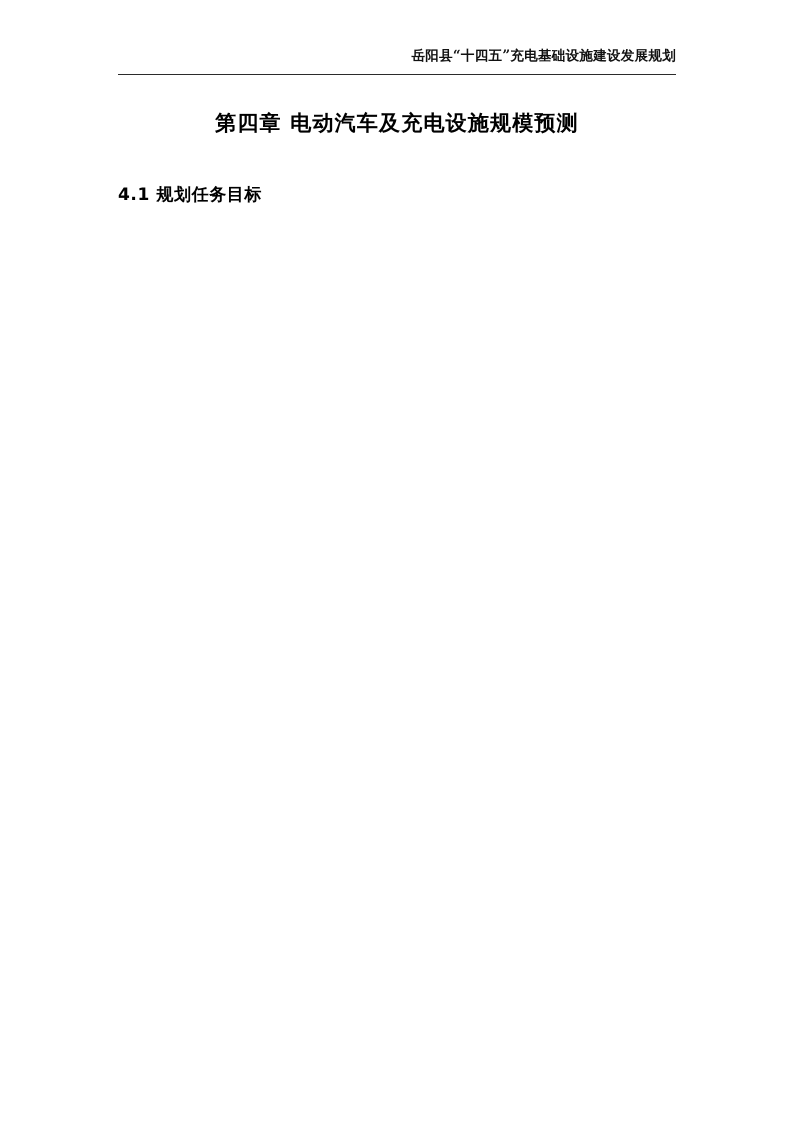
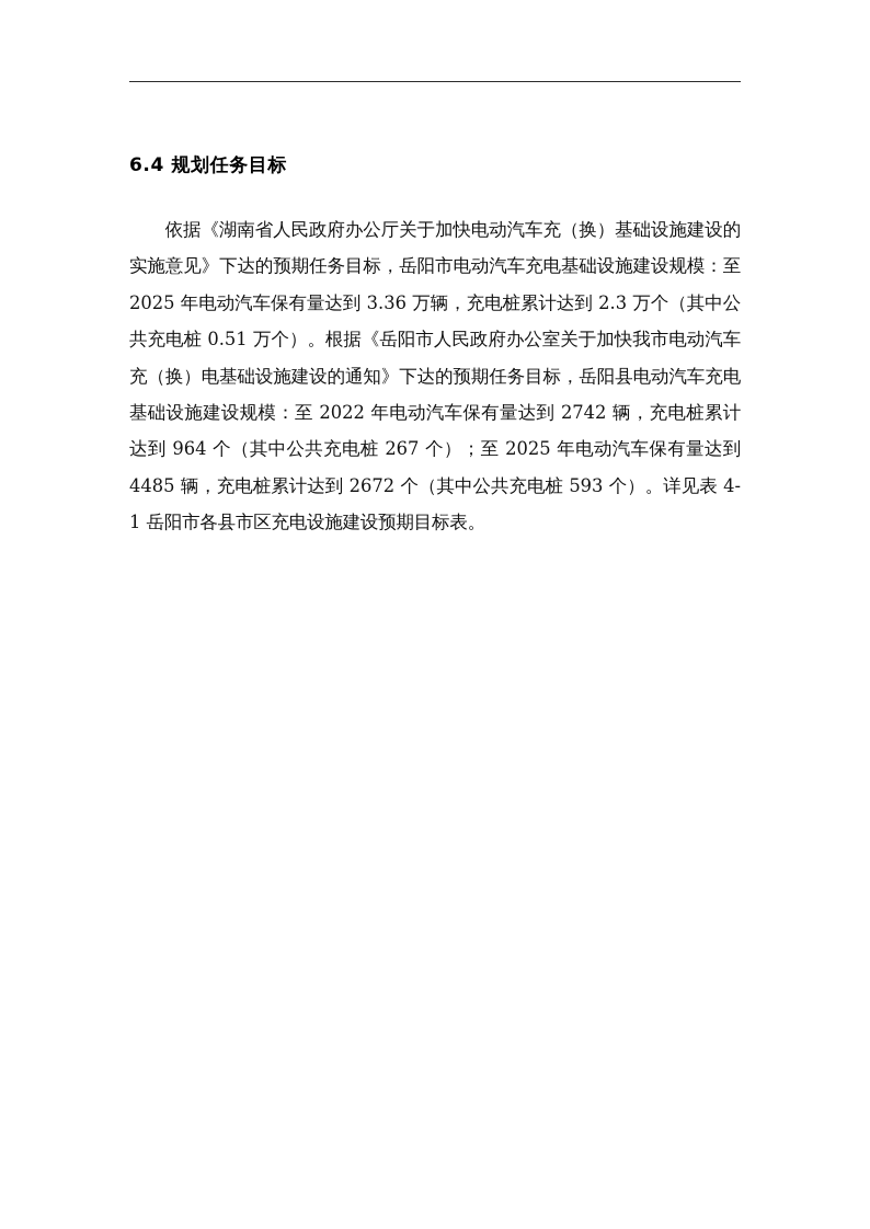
- 岳阳县“十四五”充电基础设施建设发展规划
- 第四章 电动汽车及充电设施规模预测
- 4.1 规划任务目标
+ 6.4 规划任务目标
+ 依据《湖南省人民政府办公厅关于加快电动汽车充（换）基础设施建设的实施意见》下达的预期任务目标，岳阳市电动汽车充电基础设施建设规模：至 2025 年电动汽车保有量达到 3.36 万辆，充电桩累计达到 2.3 万个（其中公共充电桩 0.51 万个）。根据《岳阳市人民政府办公室关于加快我市电动汽车充（换）电基础设施建设的通知》下达的预期任务目标，岳阳县电动汽车充电基础设施建设规模：至 2022 年电动汽车保有量达到 2742 辆，充电桩累计达到 964 个（其中公共充电桩 267 个）；至 2025 年电动汽车保有量达到 4485 辆，充电桩累计达到 2672 个（其中公共充电桩 593 个）。详见表 4-1 岳阳市各县市区充电设施建设预期目标表。
